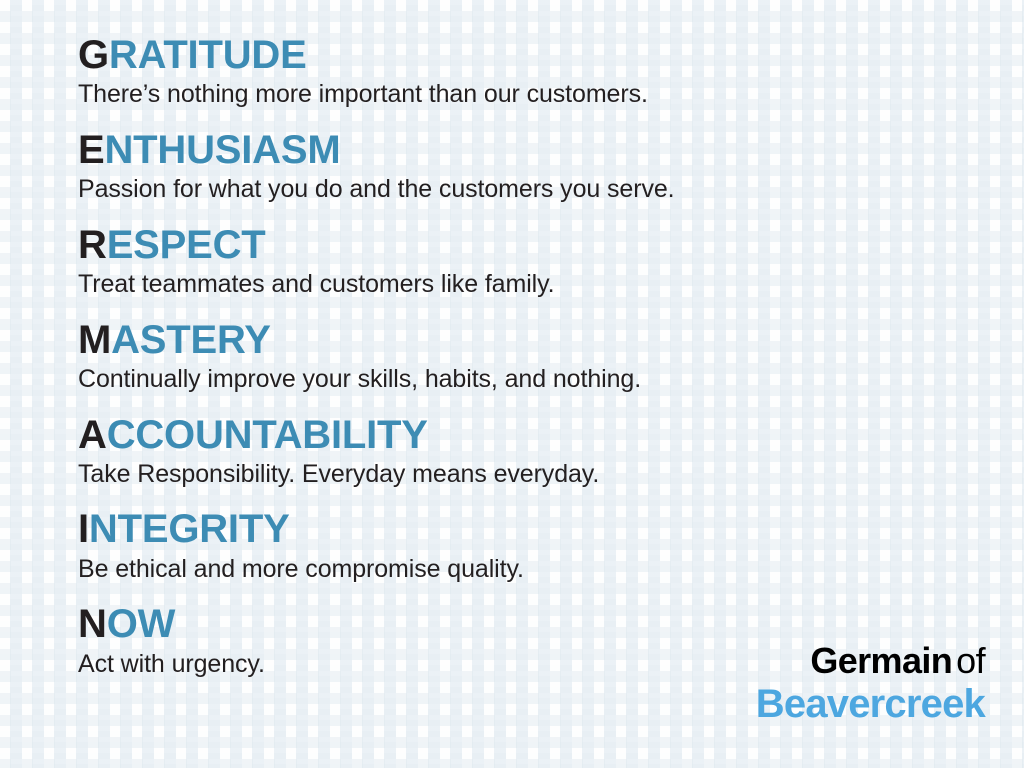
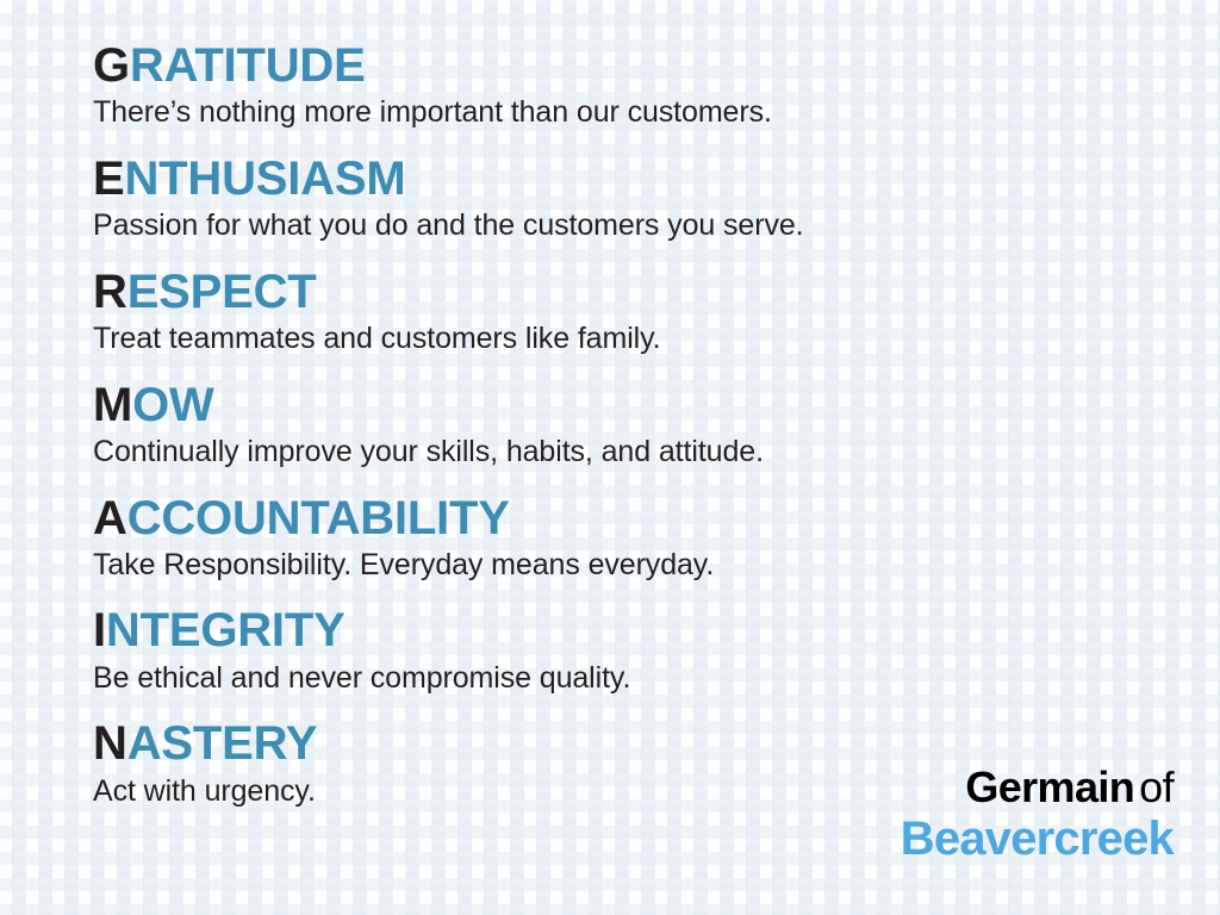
  GRATITUDE
  There’s nothing more important than our customers.
  ENTHUSIASM
  Passion for what you do and the customers you serve.
  RESPECT
  Treat teammates and customers like family.
- MASTERY
+ MOW
- Continually improve your skills, habits, and nothing.
+ Continually improve your skills, habits, and attitude.
  ACCOUNTABILITY
  Take Responsibility. Everyday means everyday.
  INTEGRITY
- Be ethical and more compromise quality.
+ Be ethical and never compromise quality.
- NOW
+ NASTERY
  Act with urgency.
  Germainof
  Beavercreek
